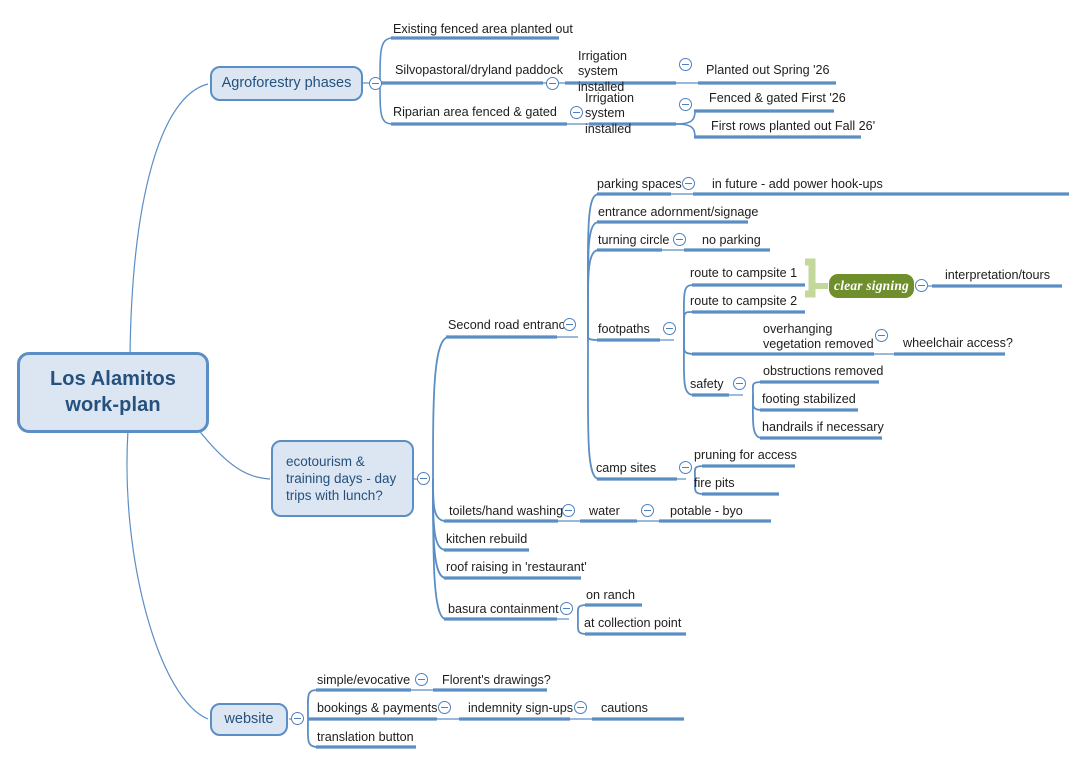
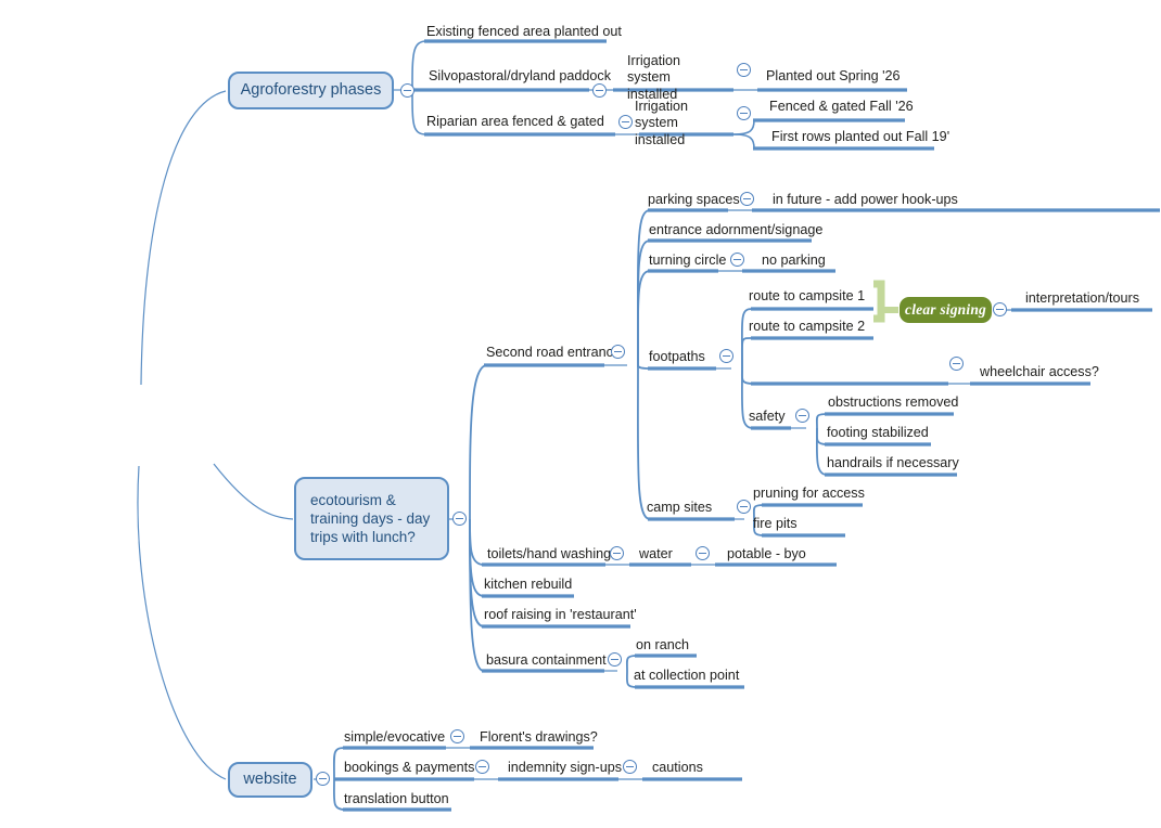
- Los Alamitos
- work-plan
  Agroforestry phases
  ecotourism &
  training days - day
  trips with lunch?
  website
  clear signing
  Existing fenced area planted out
  Silvopastoral/dryland paddock
  Irrigation system
  installed
  Planted out Spring '26
  Riparian area fenced & gated
  Irrigation system
  installed
- Fenced & gated First '26
+ Fenced & gated Fall '26
- First rows planted out Fall 26'
+ First rows planted out Fall 19'
  Second road entranc
  parking spaces
  in future - add power hook-ups
  entrance adornment/signage
  turning circle
  no parking
  footpaths
  route to campsite 1
  route to campsite 2
- overhanging
- vegetation removed
  wheelchair access?
  safety
  obstructions removed
  footing stabilized
  handrails if necessary
  camp sites
  pruning for access
  fire pits
  toilets/hand washing
  water
  potable - byo
  kitchen rebuild
  roof raising in 'restaurant'
  basura containment
  on ranch
  at collection point
  interpretation/tours
  simple/evocative
  Florent's drawings?
  bookings & payments
  indemnity sign-ups
  cautions
  translation button
